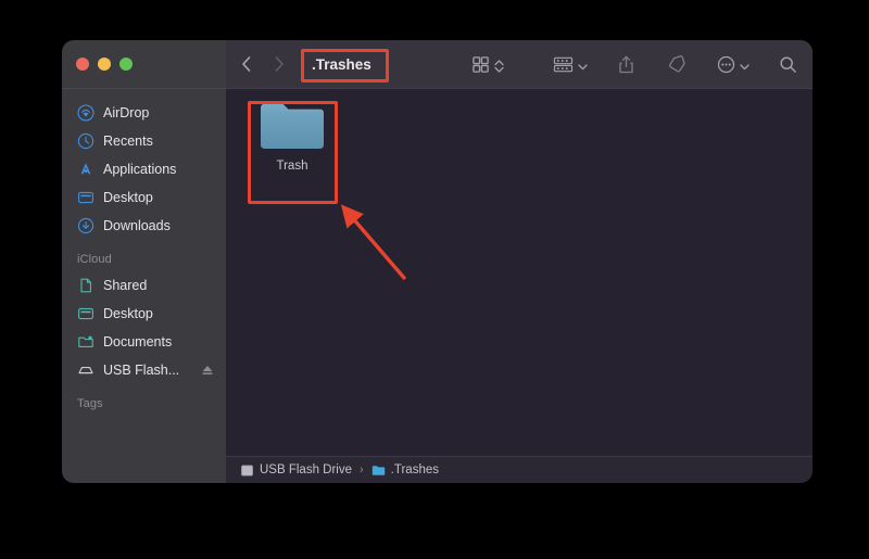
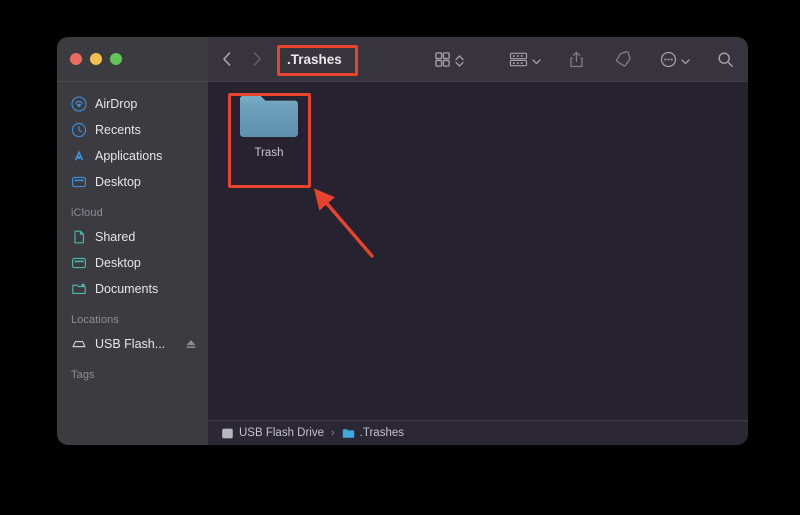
  AirDrop
  Recents
  Applications
  Desktop
- Downloads
  iCloud
  Shared
  Desktop
  Documents
+ Locations
  USB Flash...
  Tags
  .Trashes
  Trash
  USB Flash Drive
  ›
  .Trashes
